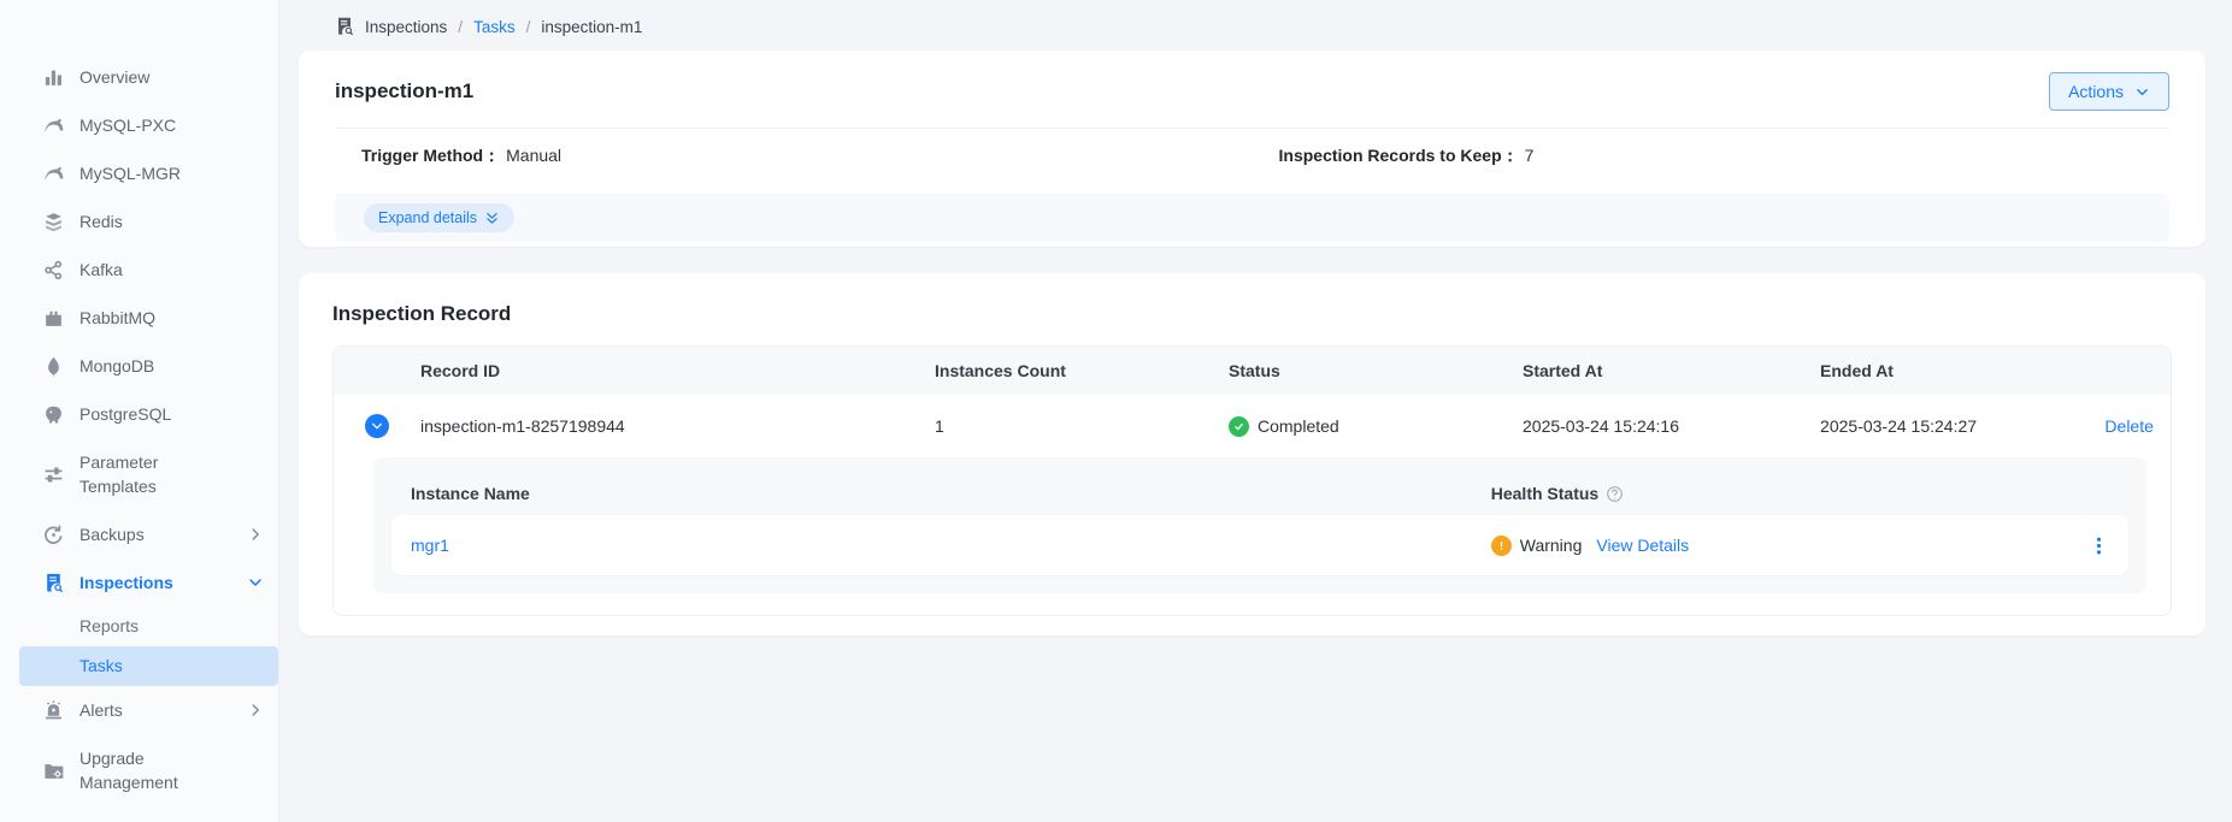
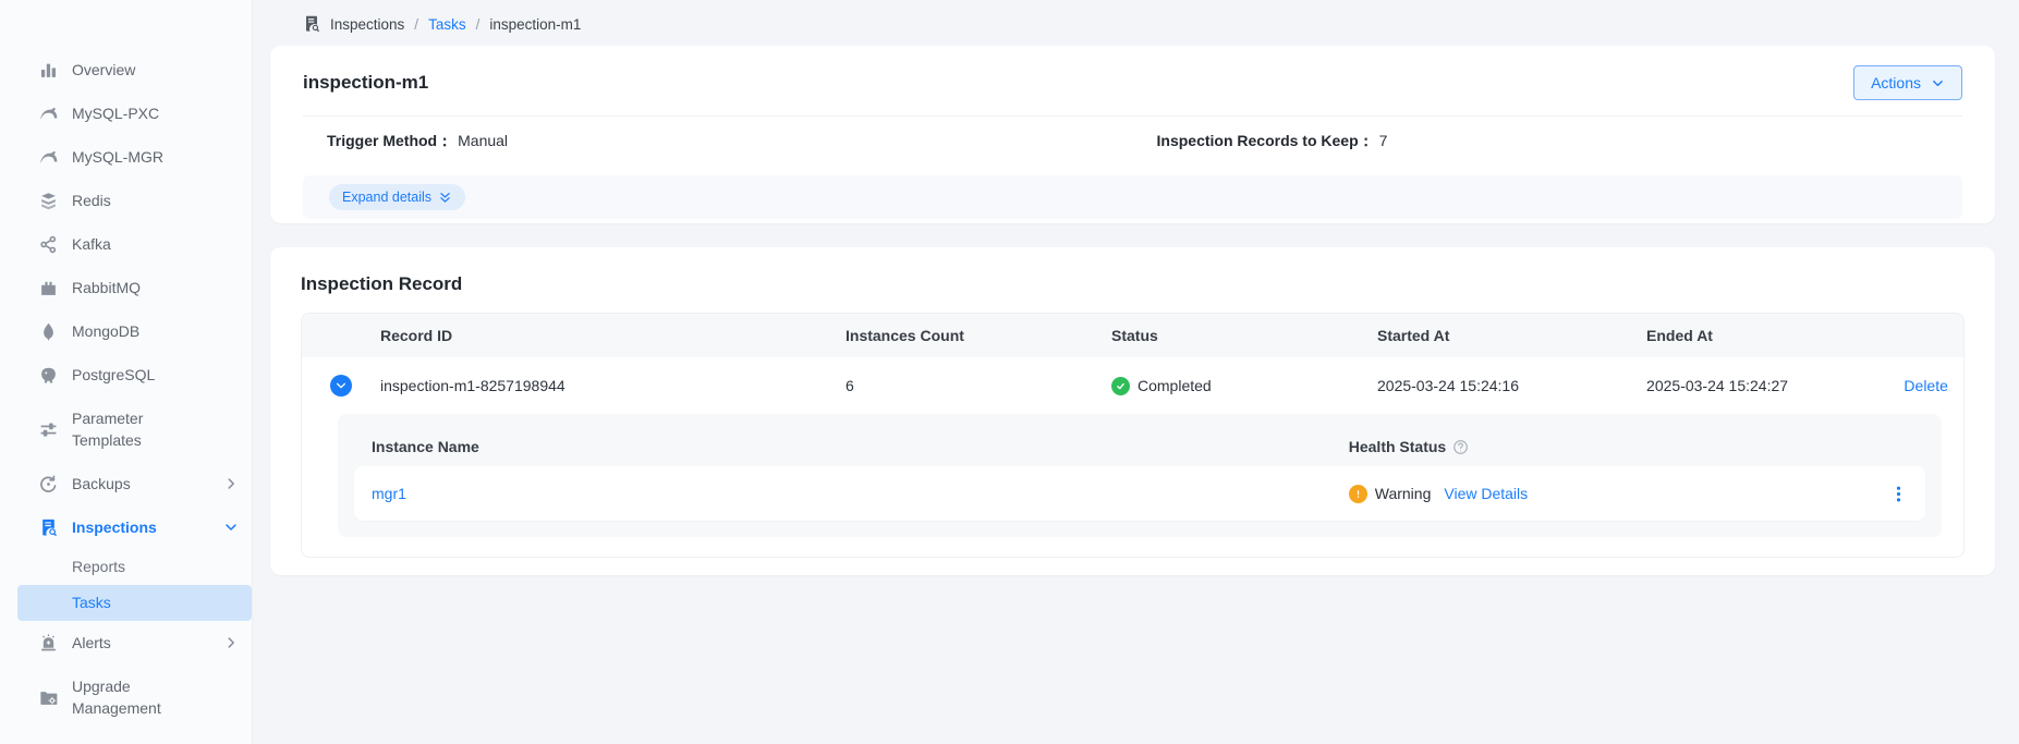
  Overview
  MySQL-PXC
  MySQL-MGR
  Redis
  Kafka
  RabbitMQ
  MongoDB
  PostgreSQL
  Parameter Templates
  Backups
  Inspections
  Reports
  Tasks
  Alerts
  Upgrade Management
  Inspections
  /
  Tasks
  /
  inspection-m1
  inspection-m1
  Actions
  Trigger Method： Manual
  Inspection Records to Keep： 7
  Expand details
  Inspection Record
  Record ID
  Instances Count
  Status
  Started At
  Ended At
  inspection-m1-8257198944
- 1
+ 6
  Completed
  2025-03-24 15:24:16
  2025-03-24 15:24:27
  Delete
  Instance Name
  Health Status
  mgr1
  Warning
  View Details
